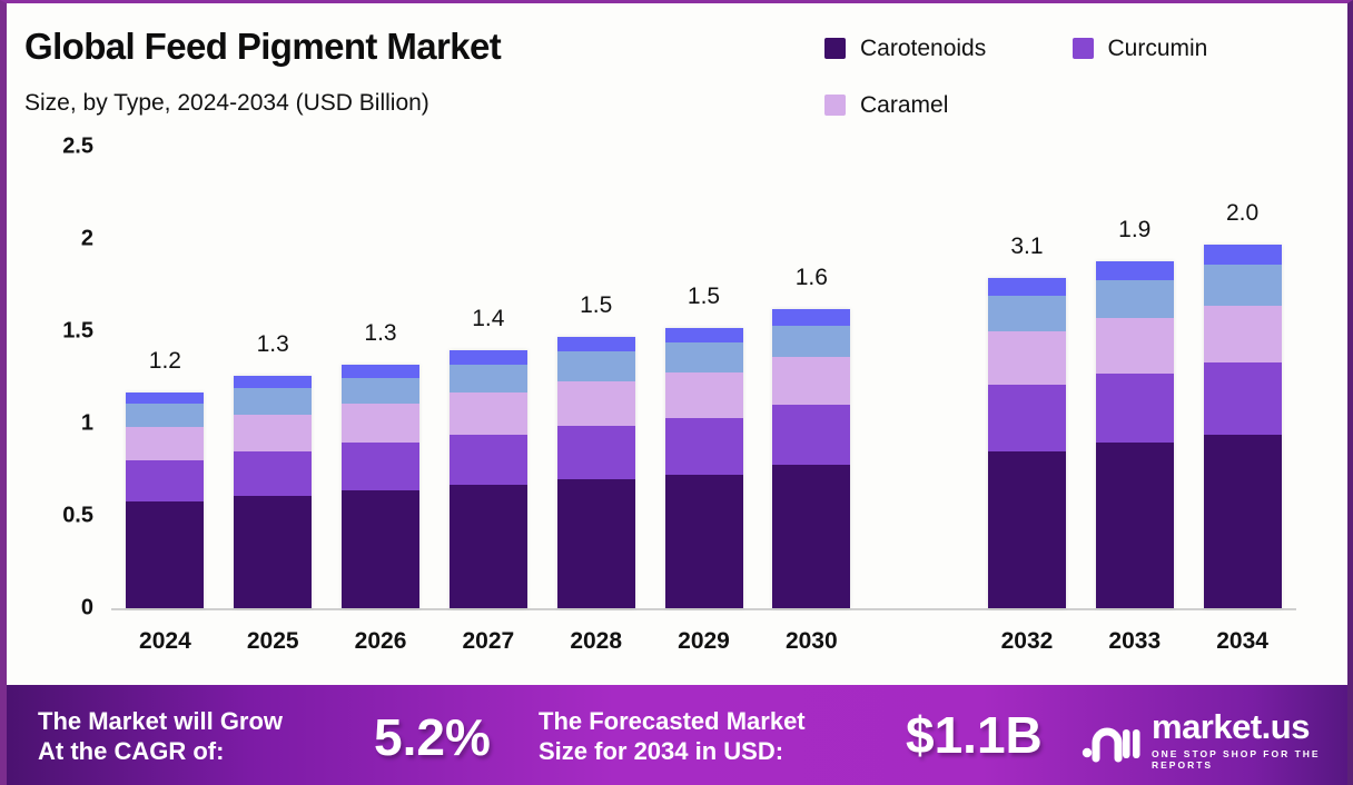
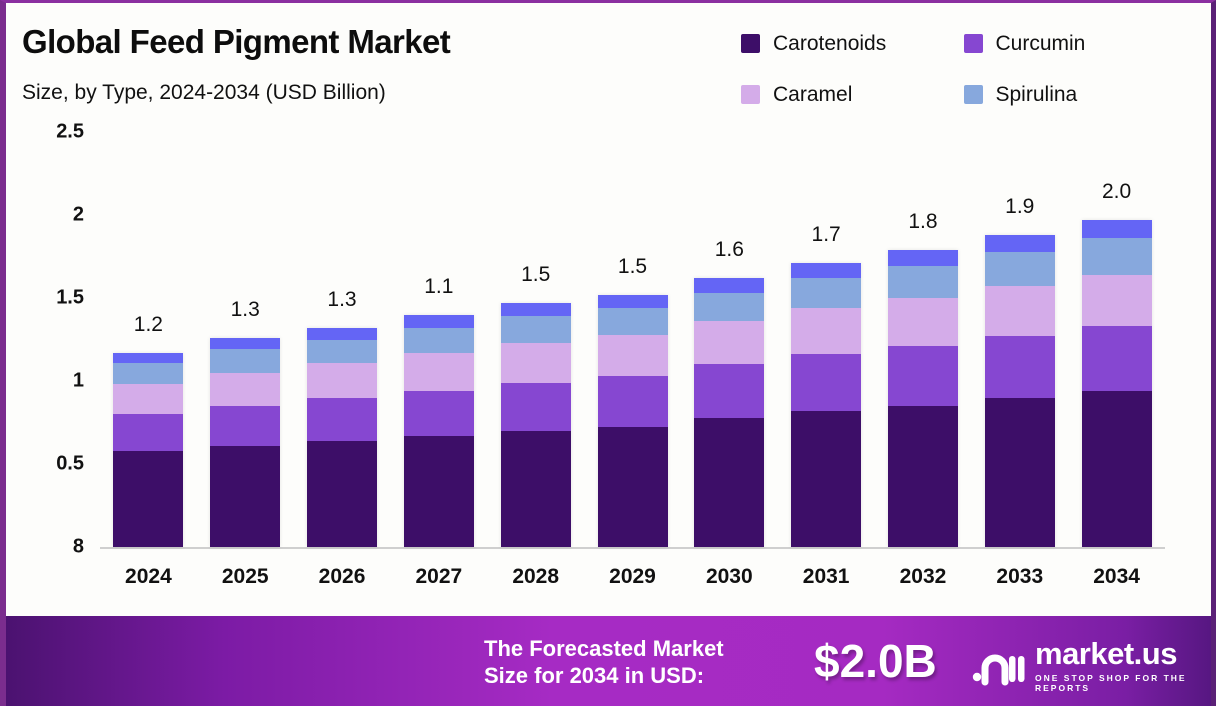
  Global Feed Pigment Market
  Size, by Type, 2024-2034 (USD Billion)
  Carotenoids
  Curcumin
  Caramel
+ Spirulina
- 0
+ 8
  0.5
  1
  1.5
  2
  2.5
  1.2
  2024
  1.3
  2025
  1.3
  2026
- 1.4
+ 1.1
  2027
  1.5
  2028
  1.5
  2029
  1.6
  2030
+ 1.7
+ 2031
- 3.1
+ 1.8
  2032
  1.9
  2033
  2.0
  2034
- The Market will Grow
- At the CAGR of:
- 5.2%
  The Forecasted Market
  Size for 2034 in USD:
- $1.1B
+ $2.0B
  market.us
  ONE STOP SHOP FOR THE REPORTS
